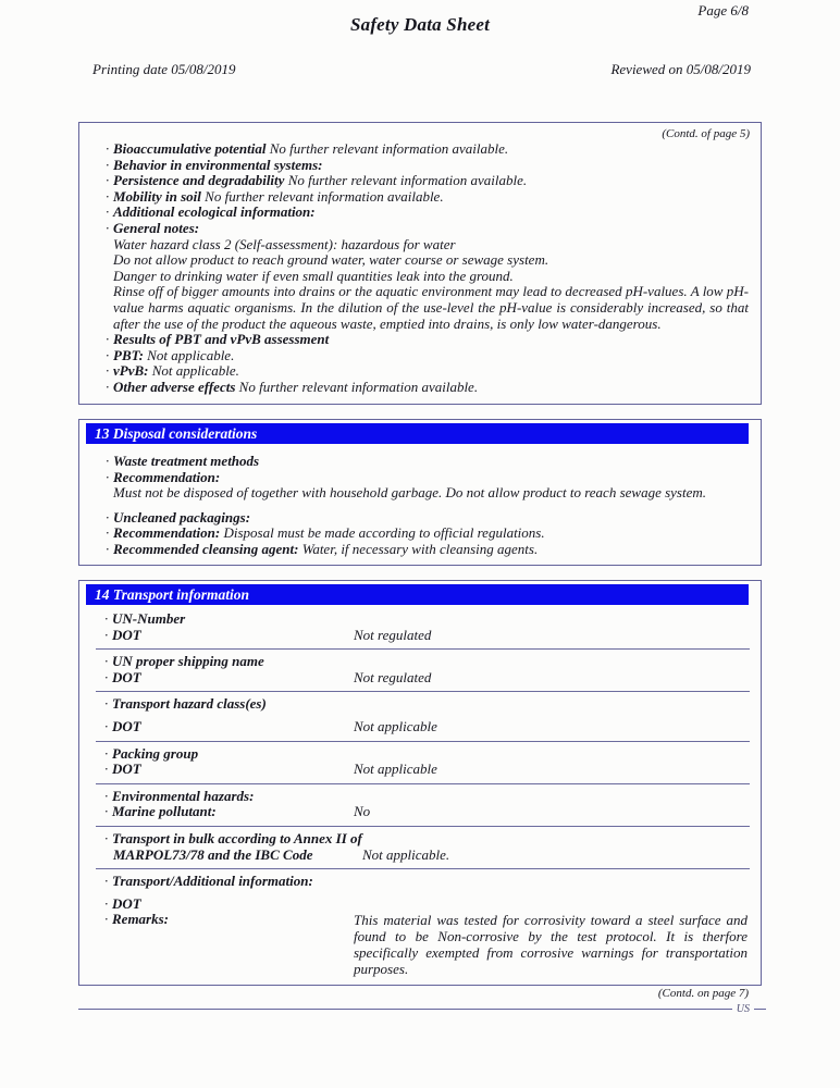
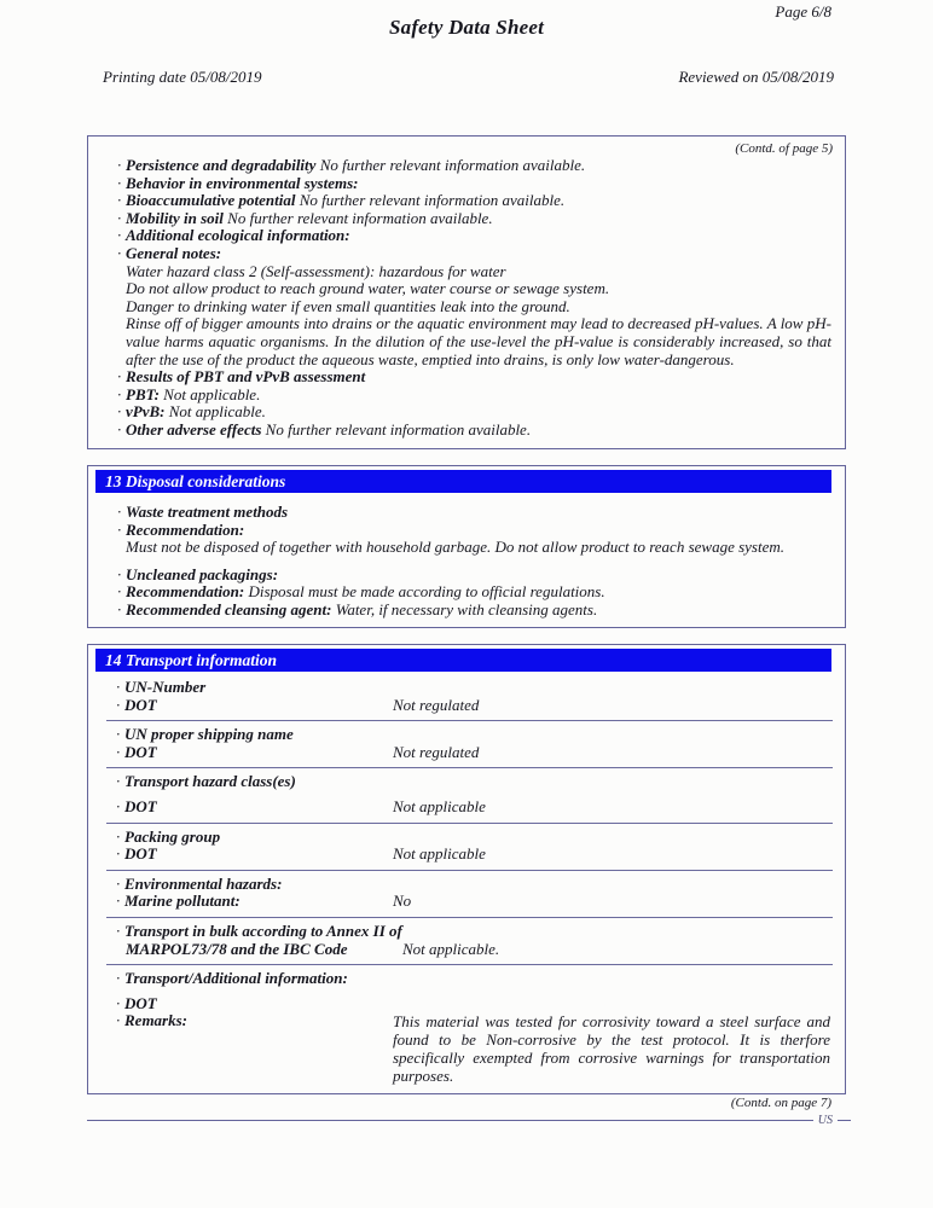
  Page 6/8
  Safety Data Sheet
  Printing date 05/08/2019
  Reviewed on 05/08/2019
  (Contd. of page 5)
- · Bioaccumulative potential No further relevant information available.
+ · Persistence and degradability No further relevant information available.
  · Behavior in environmental systems:
- · Persistence and degradability No further relevant information available.
+ · Bioaccumulative potential No further relevant information available.
  · Mobility in soil No further relevant information available.
  · Additional ecological information:
  · General notes:
  Water hazard class 2 (Self-assessment): hazardous for water
  Do not allow product to reach ground water, water course or sewage system.
  Danger to drinking water if even small quantities leak into the ground.
  Rinse off of bigger amounts into drains or the aquatic environment may lead to decreased pH-values. A low pH-value harms aquatic organisms. In the dilution of the use-level the pH-value is considerably increased, so that after the use of the product the aqueous waste, emptied into drains, is only low water-dangerous.
  · Results of PBT and vPvB assessment
  · PBT: Not applicable.
  · vPvB: Not applicable.
  · Other adverse effects No further relevant information available.
  13 Disposal considerations
  · Waste treatment methods
  · Recommendation:
  Must not be disposed of together with household garbage. Do not allow product to reach sewage system.
  · Uncleaned packagings:
  · Recommendation: Disposal must be made according to official regulations.
  · Recommended cleansing agent: Water, if necessary with cleansing agents.
  14 Transport information
  · UN-Number
  · DOT
  Not regulated
  · UN proper shipping name
  · DOT
  Not regulated
  · Transport hazard class(es)
  · DOT
  Not applicable
  · Packing group
  · DOT
  Not applicable
  · Environmental hazards:
  · Marine pollutant:
  No
  · Transport in bulk according to Annex II of
  MARPOL73/78 and the IBC Code
  Not applicable.
  · Transport/Additional information:
  · DOT
  · Remarks:
  This material was tested for corrosivity toward a steel surface and found to be Non-corrosive by the test protocol. It is therfore specifically exempted from corrosive warnings for transportation purposes.
  (Contd. on page 7)
  US
